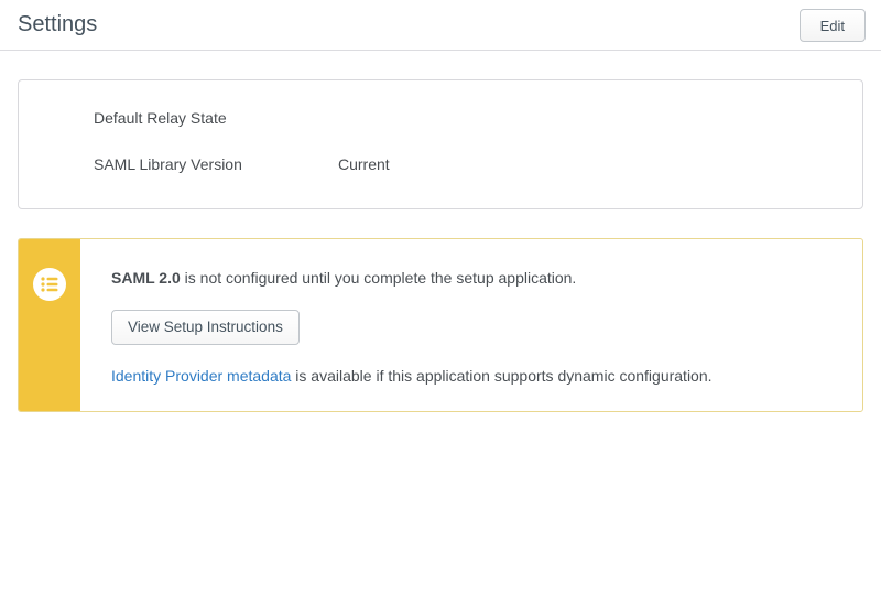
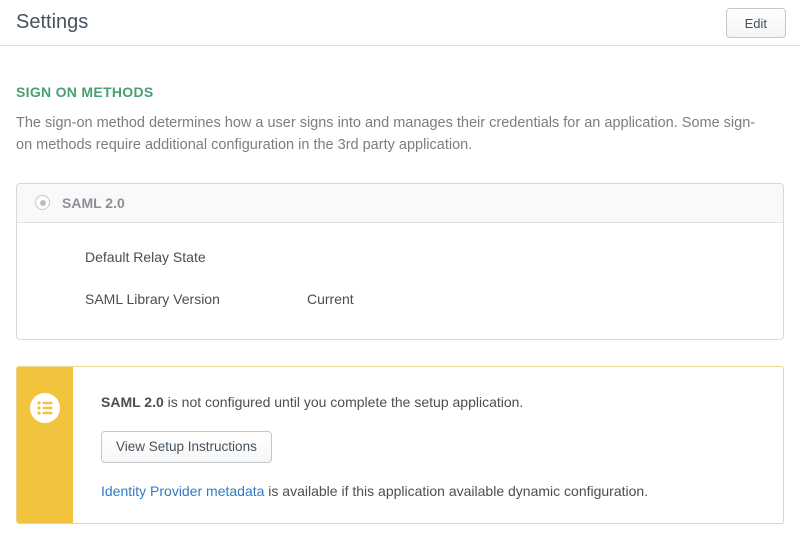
  Settings
  Edit
+ SIGN ON METHODS
+ The sign-on method determines how a user signs into and manages their credentials for an application. Some sign-on methods require additional configuration in the 3rd party application.
+ SAML 2.0
  Default Relay State
  SAML Library Version
  Current
  SAML 2.0 is not configured until you complete the setup application.
  View Setup Instructions
- Identity Provider metadata is available if this application supports dynamic configuration.
+ Identity Provider metadata is available if this application available dynamic configuration.
